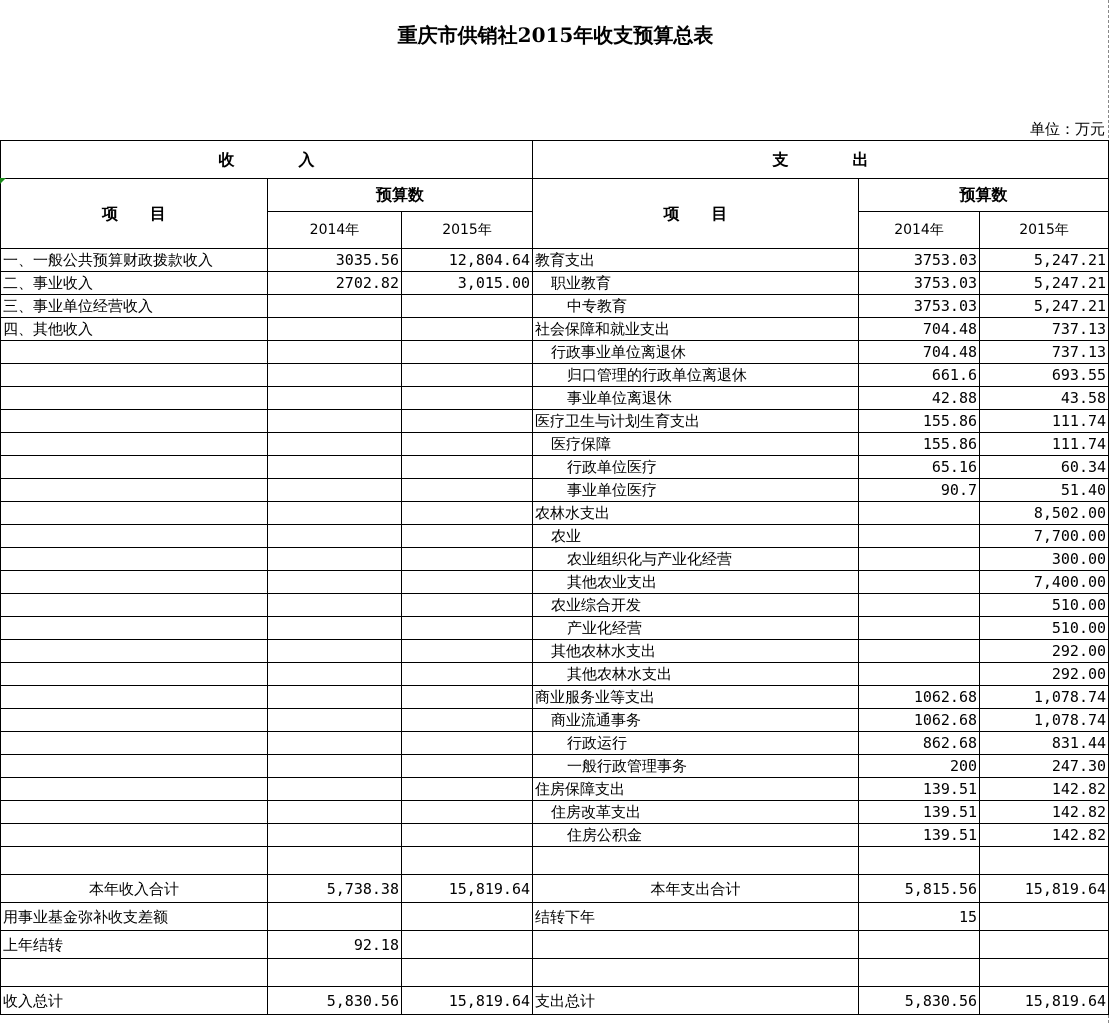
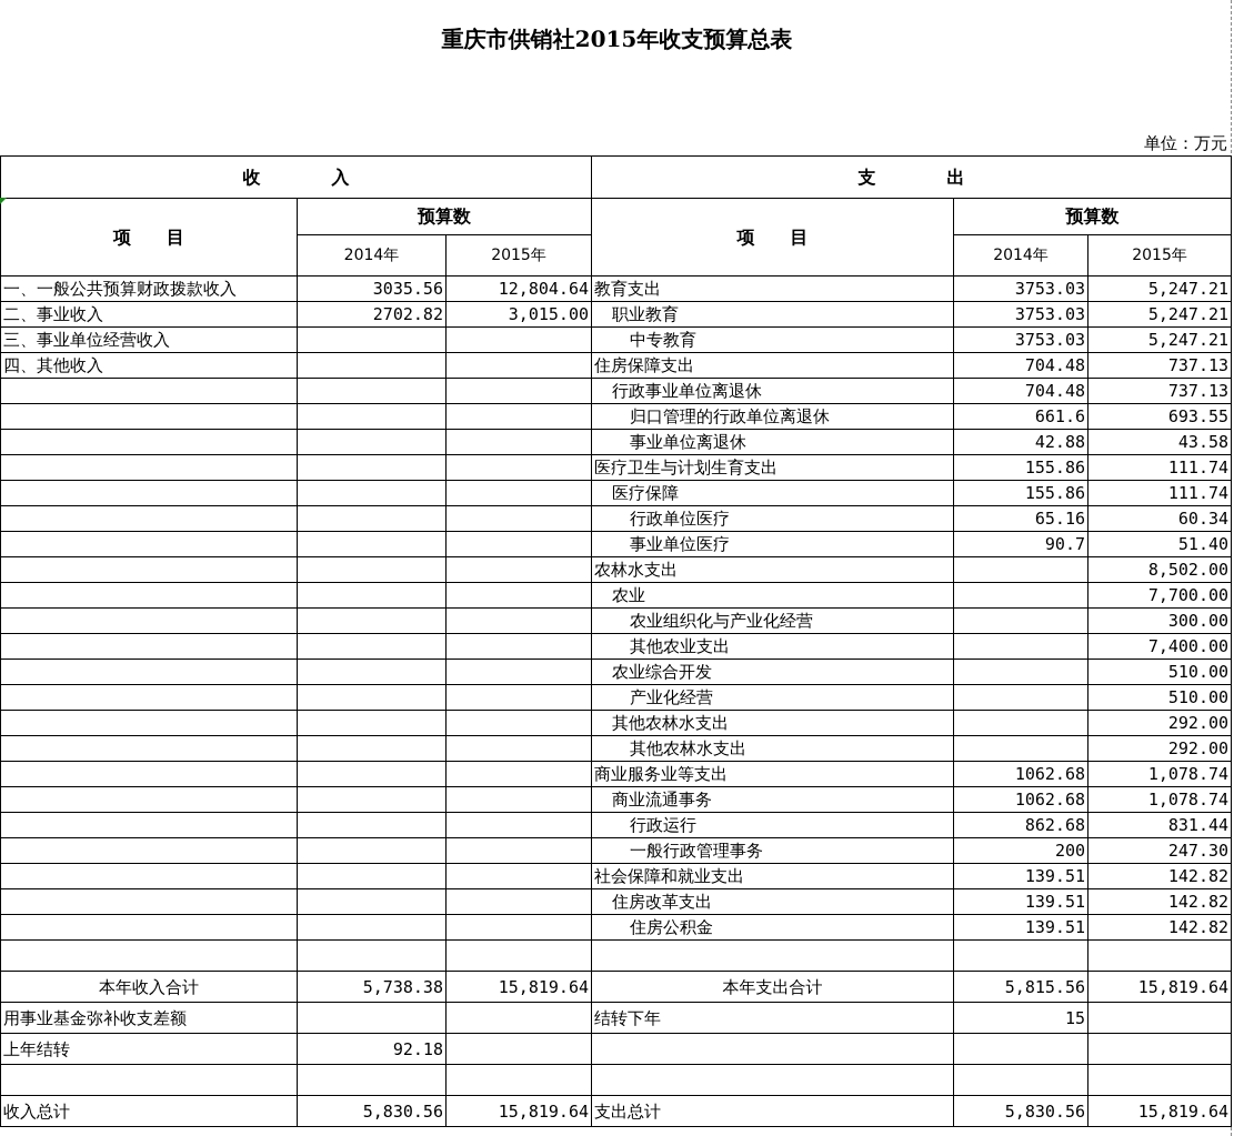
  重庆市供销社2015年收支预算总表
  单位：万元
  收 入	支 出
  项 目	预算数	项 目	预算数
  2014年	2015年	2014年	2015年
  一、一般公共预算财政拨款收入	3035.56	12,804.64	教育支出	3753.03	5,247.21
  二、事业收入	2702.82	3,015.00	职业教育	3753.03	5,247.21
  三、事业单位经营收入			中专教育	3753.03	5,247.21
- 四、其他收入			社会保障和就业支出	704.48	737.13
+ 四、其他收入			住房保障支出	704.48	737.13
  			行政事业单位离退休	704.48	737.13
  			归口管理的行政单位离退休	661.6	693.55
  			事业单位离退休	42.88	43.58
  			医疗卫生与计划生育支出	155.86	111.74
  			医疗保障	155.86	111.74
  			行政单位医疗	65.16	60.34
  			事业单位医疗	90.7	51.40
  			农林水支出		8,502.00
  			农业		7,700.00
  			农业组织化与产业化经营		300.00
  			其他农业支出		7,400.00
  			农业综合开发		510.00
  			产业化经营		510.00
  			其他农林水支出		292.00
  			其他农林水支出		292.00
  			商业服务业等支出	1062.68	1,078.74
  			商业流通事务	1062.68	1,078.74
  			行政运行	862.68	831.44
  			一般行政管理事务	200	247.30
- 			住房保障支出	139.51	142.82
+ 			社会保障和就业支出	139.51	142.82
  			住房改革支出	139.51	142.82
  			住房公积金	139.51	142.82
  本年收入合计	5,738.38	15,819.64	本年支出合计	5,815.56	15,819.64
  用事业基金弥补收支差额			结转下年	15
  上年结转	92.18
  收入总计	5,830.56	15,819.64	支出总计	5,830.56	15,819.64
